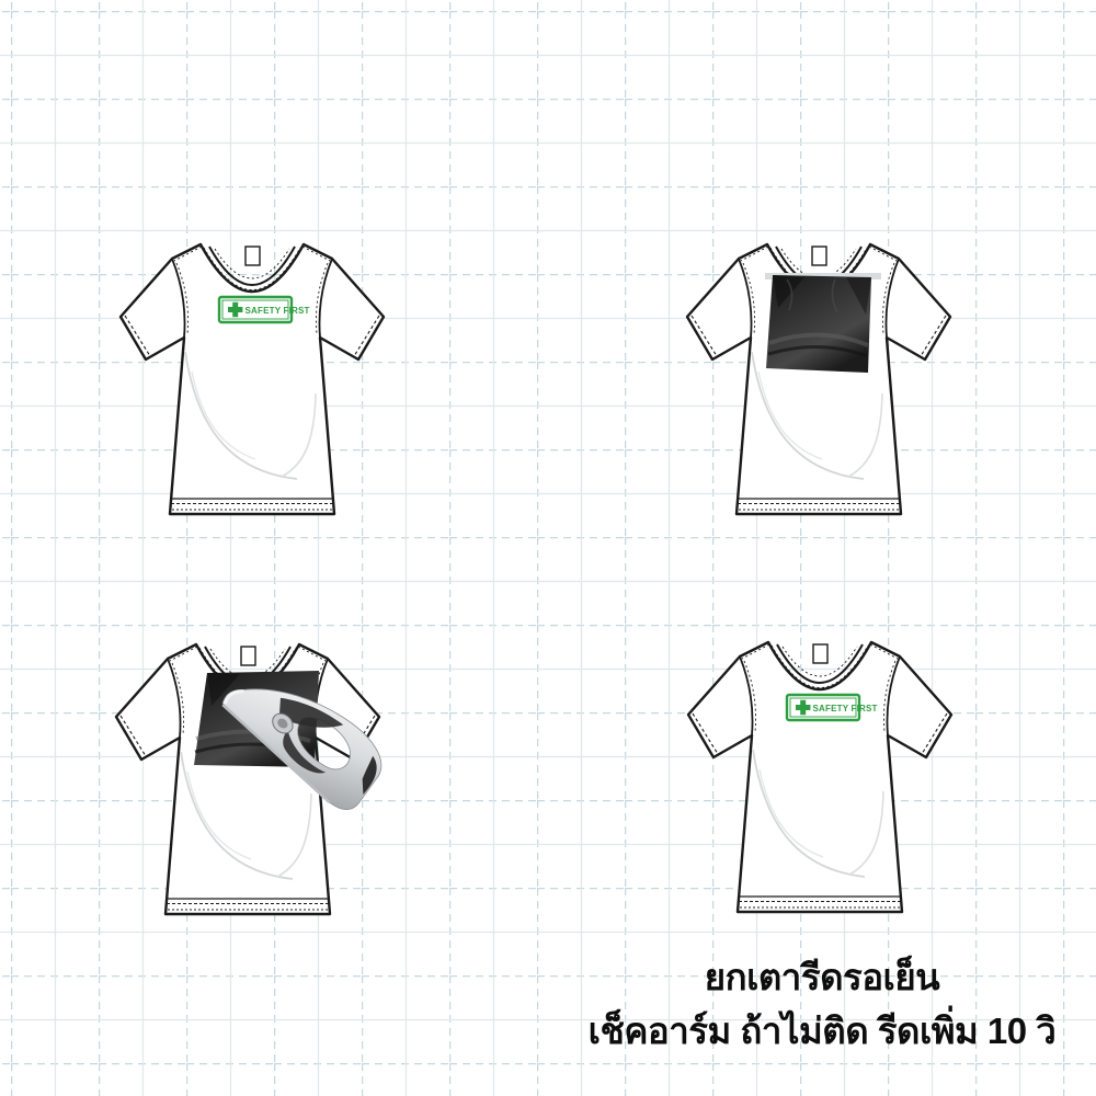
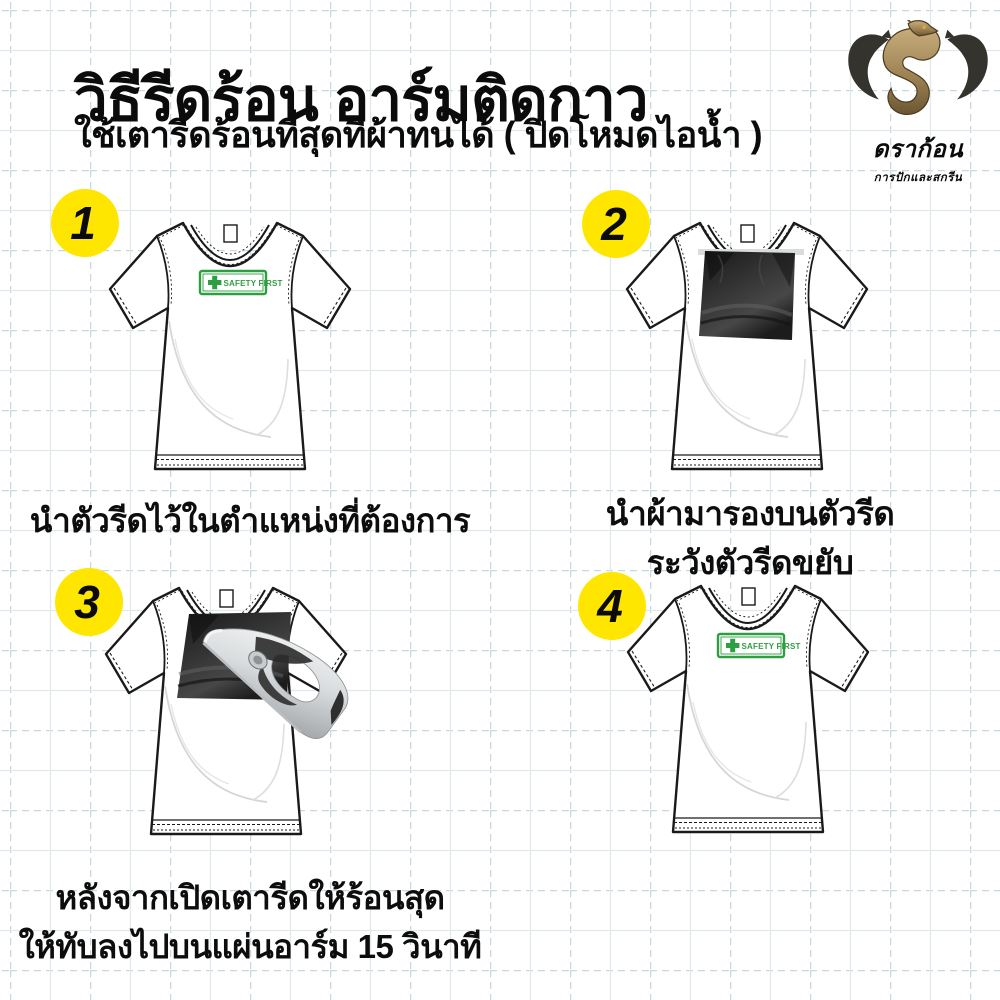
+ วิธีรีดร้อน อาร์มติดกาว
+ ใช้เตารีดร้อนที่สุดที่ผ้าทนได้ ( ปิดโหมดไอน้ำ )
+ ดราก้อน
+ การปักและสกรีน
+ 1
  SAFETY FIRST
+ นำตัวรีดไว้ในตำแหน่งที่ต้องการ
+ 2
+ นำผ้ามารองบนตัวรีด
+ ระวังตัวรีดขยับ
+ 3
+ หลังจากเปิดเตารีดให้ร้อนสุด
+ ให้ทับลงไปบนแผ่นอาร์ม 15 วินาที
+ 4
  SAFETY FIRST
- ยกเตารีดรอเย็น
- เช็คอาร์ม ถ้าไม่ติด รีดเพิ่ม 10 วิ
